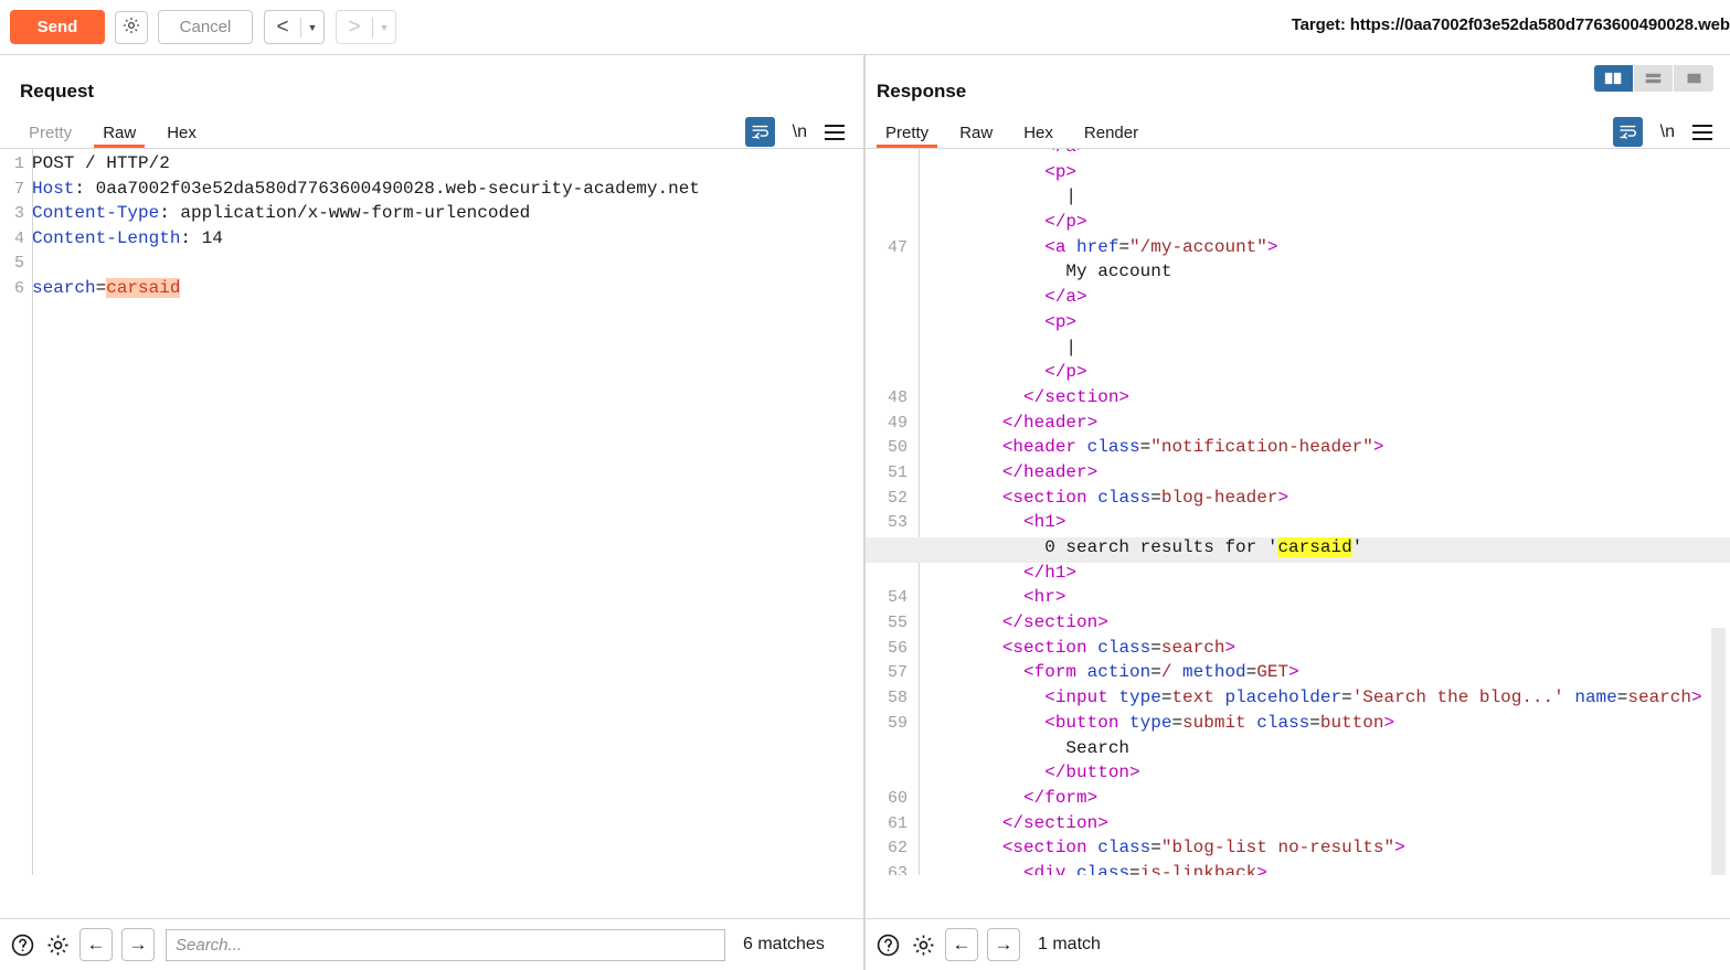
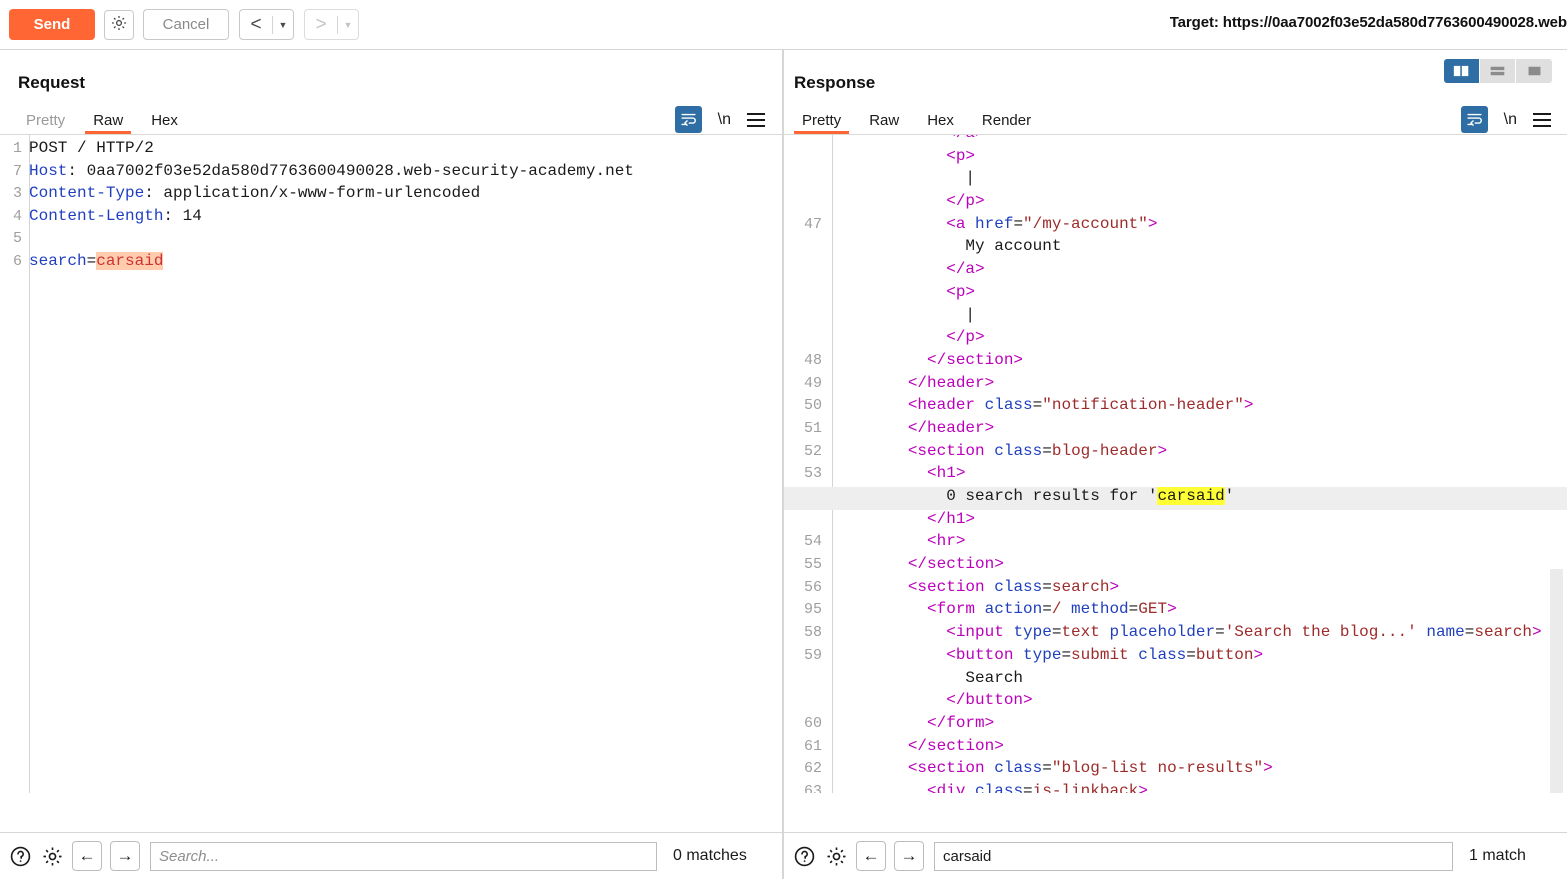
  Send
  Cancel
  <
  ▼
  >
  ▼
  Target: https://0aa7002f03e52da580d7763600490028.web
  Request
  Pretty
  Raw
  Hex
  \n
  1
  POST / HTTP/2
  7
  Host: 0aa7002f03e52da580d7763600490028.web-security-academy.net
  3
  Content-Type: application/x-www-form-urlencoded
  4
  Content-Length: 14
  5
  6
  search=carsaid
  ←
  →
  Search...
- 6 matches
+ 0 matches
  Response
  Pretty
  Raw
  Hex
  Render
  \n
  <p>
  |
  </p>
  47
  <a href="/my-account">
  My account
  </a>
  <p>
  |
  </p>
  48
  </section>
  49
  </header>
  50
  <header class="notification-header">
  51
  </header>
  52
  <section class=blog-header>
  53
  <h1>
  0 search results for 'carsaid'
  </h1>
  54
  <hr>
  55
  </section>
  56
  <section class=search>
- 57
+ 95
  <form action=/ method=GET>
  58
  <input type=text placeholder='Search the blog...' name=search>
  59
  <button type=submit class=button>
  Search
  </button>
  60
  </form>
  61
  </section>
  62
  <section class="blog-list no-results">
  63
  <div class=is-linkback>
  ←
  →
+ carsaid
  1 match
